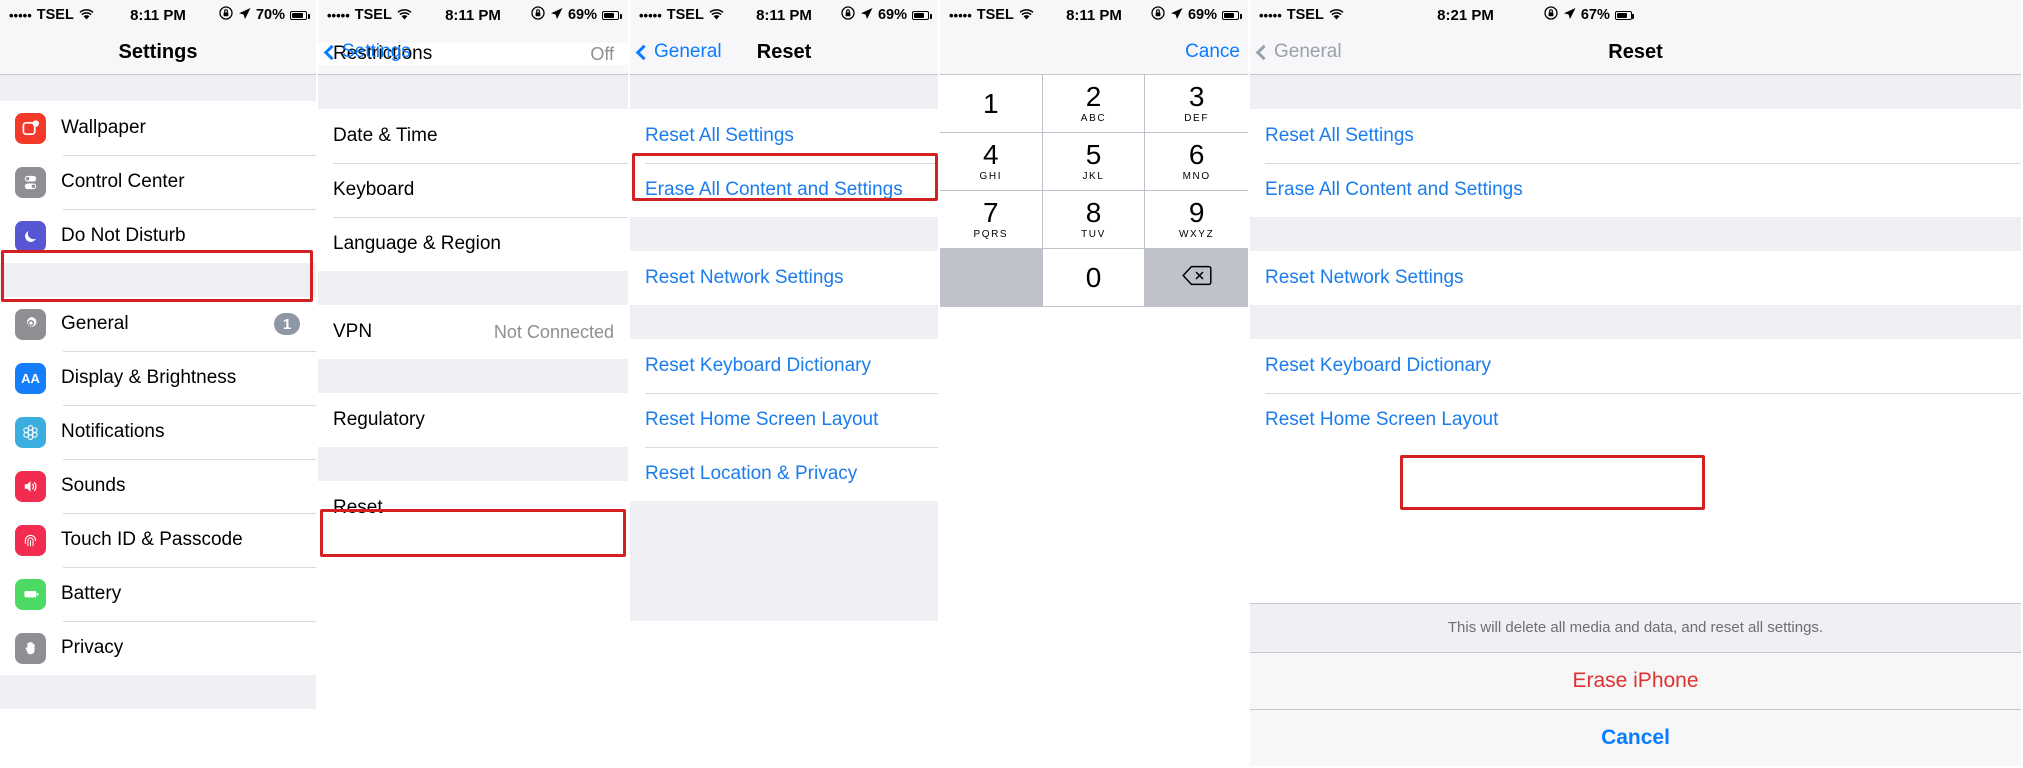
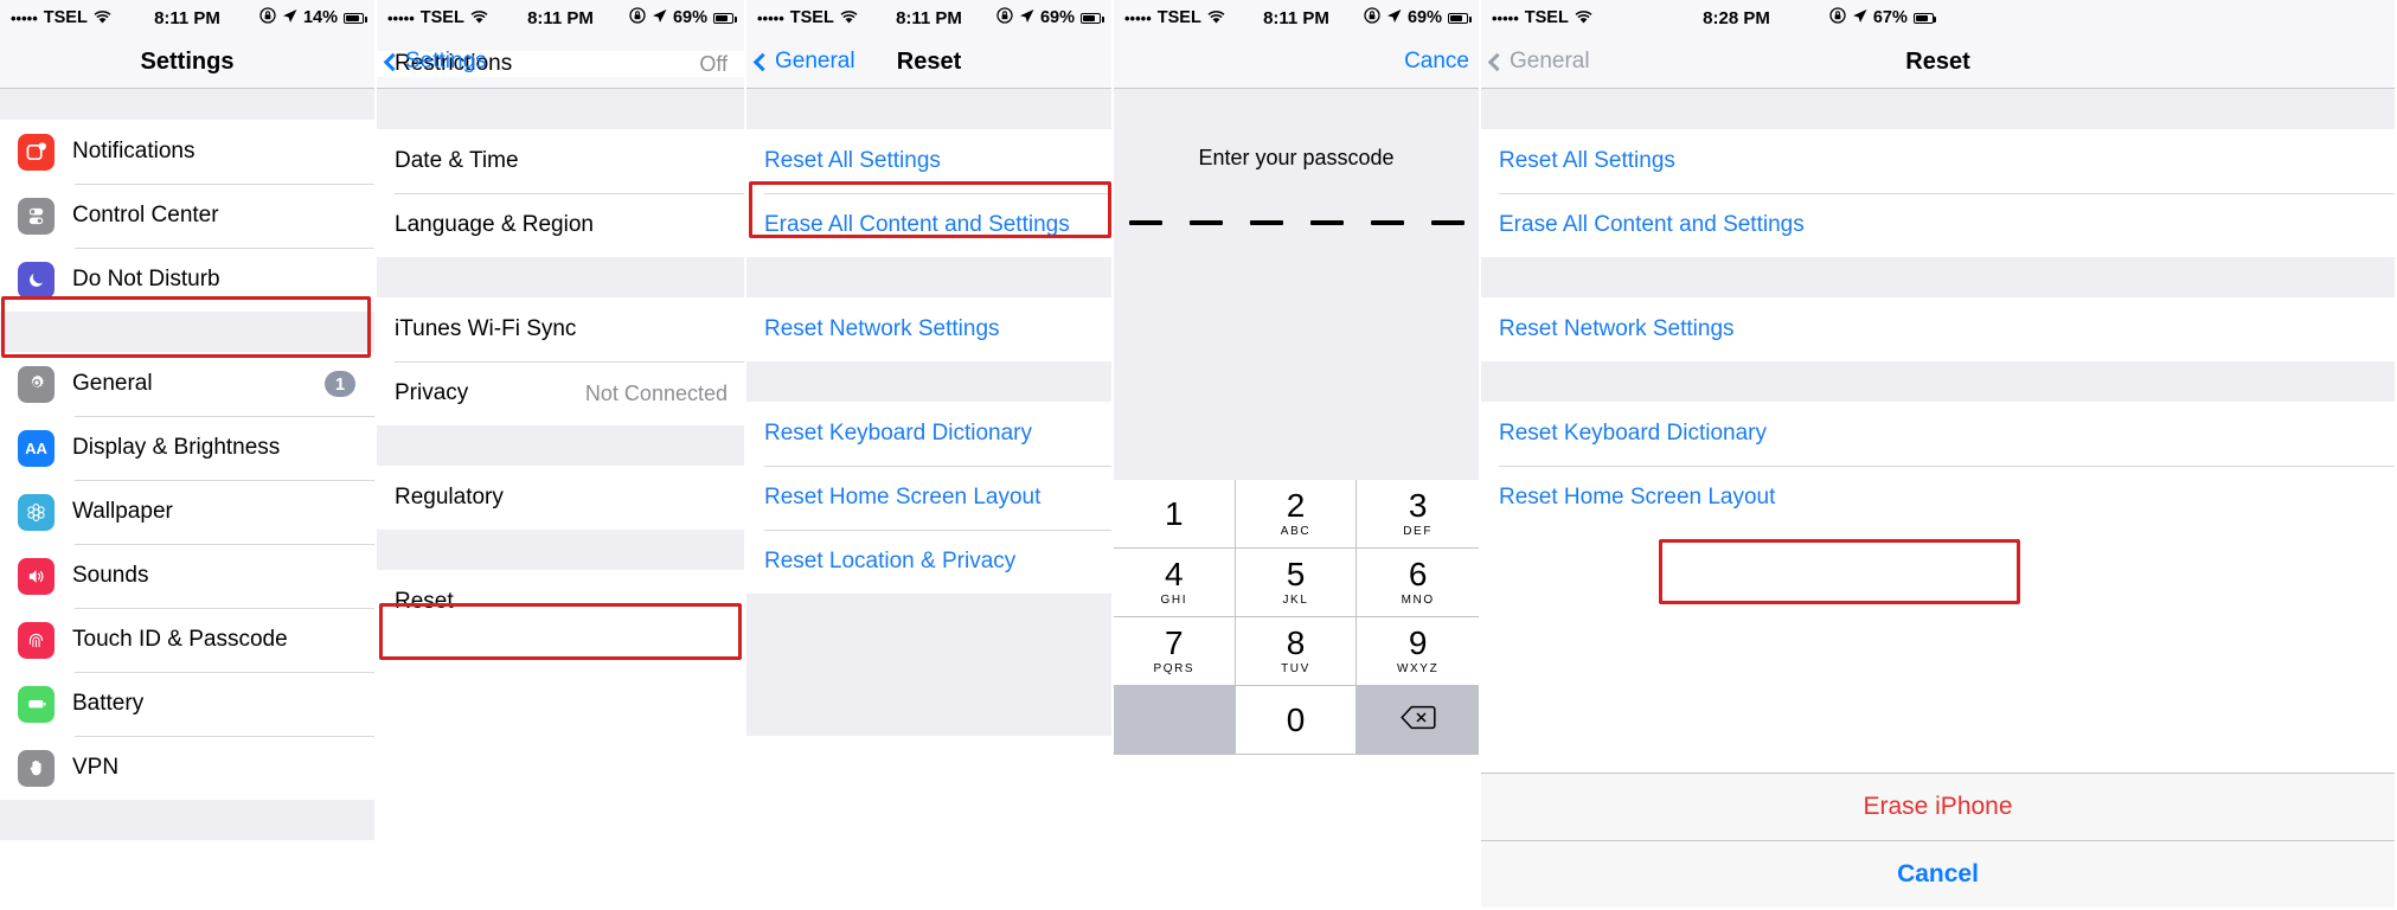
  •••••
  TSEL
  8:11 PM
- 70%
+ 14%
  Settings
- Wallpaper
+ Notifications
  Control Center
  Do Not Disturb
  General
  1
  AA
  Display & Brightness
- Notifications
+ Wallpaper
  Sounds
  Touch ID & Passcode
  Battery
- Privacy
+ VPN
  •••••
  TSEL
  8:11 PM
  69%
  Settings
  Restrictions
  Off
  Date & Time
- Keyboard
  Language & Region
+ iTunes Wi-Fi Sync
- VPN
+ Privacy
  Not Connected
  Regulatory
  Reset
  •••••
  TSEL
  8:11 PM
  69%
  General
  Reset
  Reset All Settings
  Erase All Content and Settings
  Reset Network Settings
  Reset Keyboard Dictionary
  Reset Home Screen Layout
  Reset Location & Privacy
  •••••
  TSEL
  8:11 PM
  69%
  Cance
+ Enter your passcode
  1
  2
  ABC
  3
  DEF
  4
  GHI
  5
  JKL
  6
  MNO
  7
  PQRS
  8
  TUV
  9
  WXYZ
  0
  •••••
  TSEL
- 8:21 PM
+ 8:28 PM
  67%
  General
  Reset
  Reset All Settings
  Erase All Content and Settings
  Reset Network Settings
  Reset Keyboard Dictionary
  Reset Home Screen Layout
- This will delete all media and data, and reset all settings.
  Erase iPhone
  Cancel
